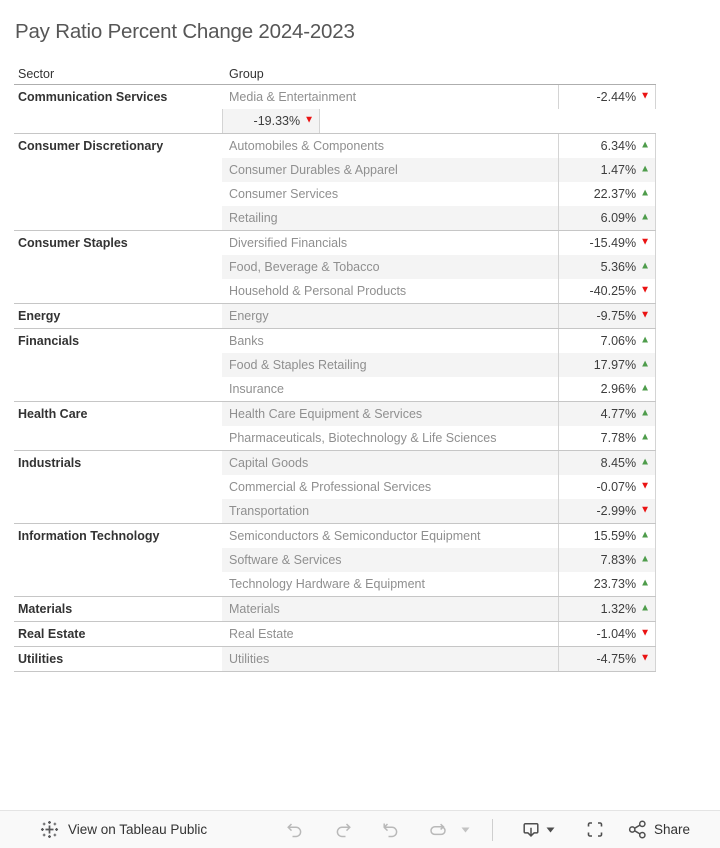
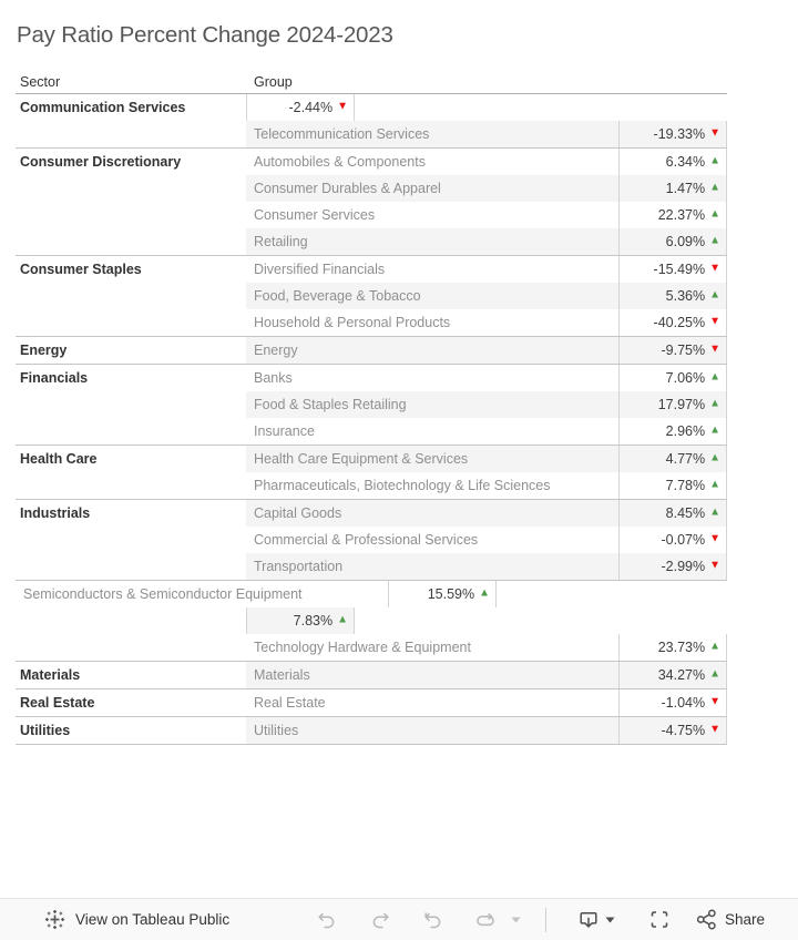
  Pay Ratio Percent Change 2024-2023
  Sector
  Group
  Communication Services
- Media & Entertainment
  -2.44%
  ▼
+ Telecommunication Services
  -19.33%
  ▼
  Consumer Discretionary
  Automobiles & Components
  6.34%
  ▲
  Consumer Durables & Apparel
  1.47%
  ▲
  Consumer Services
  22.37%
  ▲
  Retailing
  6.09%
  ▲
  Consumer Staples
  Diversified Financials
  -15.49%
  ▼
  Food, Beverage & Tobacco
  5.36%
  ▲
  Household & Personal Products
  -40.25%
  ▼
  Energy
  Energy
  -9.75%
  ▼
  Financials
  Banks
  7.06%
  ▲
  Food & Staples Retailing
  17.97%
  ▲
  Insurance
  2.96%
  ▲
  Health Care
  Health Care Equipment & Services
  4.77%
  ▲
  Pharmaceuticals, Biotechnology & Life Sciences
  7.78%
  ▲
  Industrials
  Capital Goods
  8.45%
  ▲
  Commercial & Professional Services
  -0.07%
  ▼
  Transportation
  -2.99%
  ▼
- Information Technology
  Semiconductors & Semiconductor Equipment
  15.59%
  ▲
- Software & Services
  7.83%
  ▲
  Technology Hardware & Equipment
  23.73%
  ▲
  Materials
  Materials
- 1.32%
+ 34.27%
  ▲
  Real Estate
  Real Estate
  -1.04%
  ▼
  Utilities
  Utilities
  -4.75%
  ▼
  View on Tableau Public
  Share
